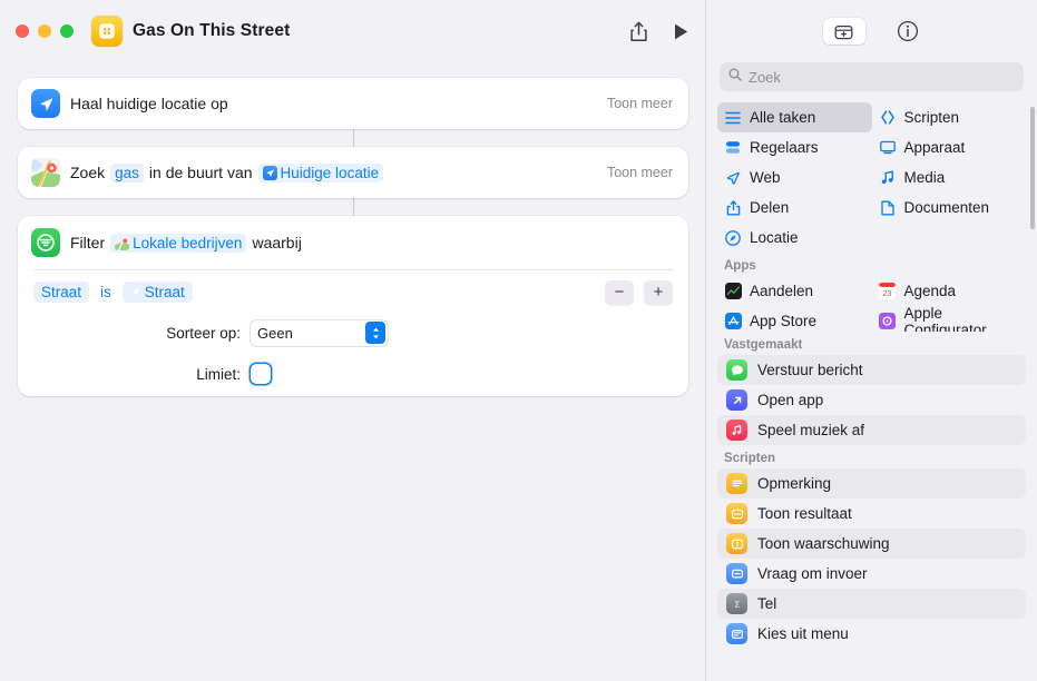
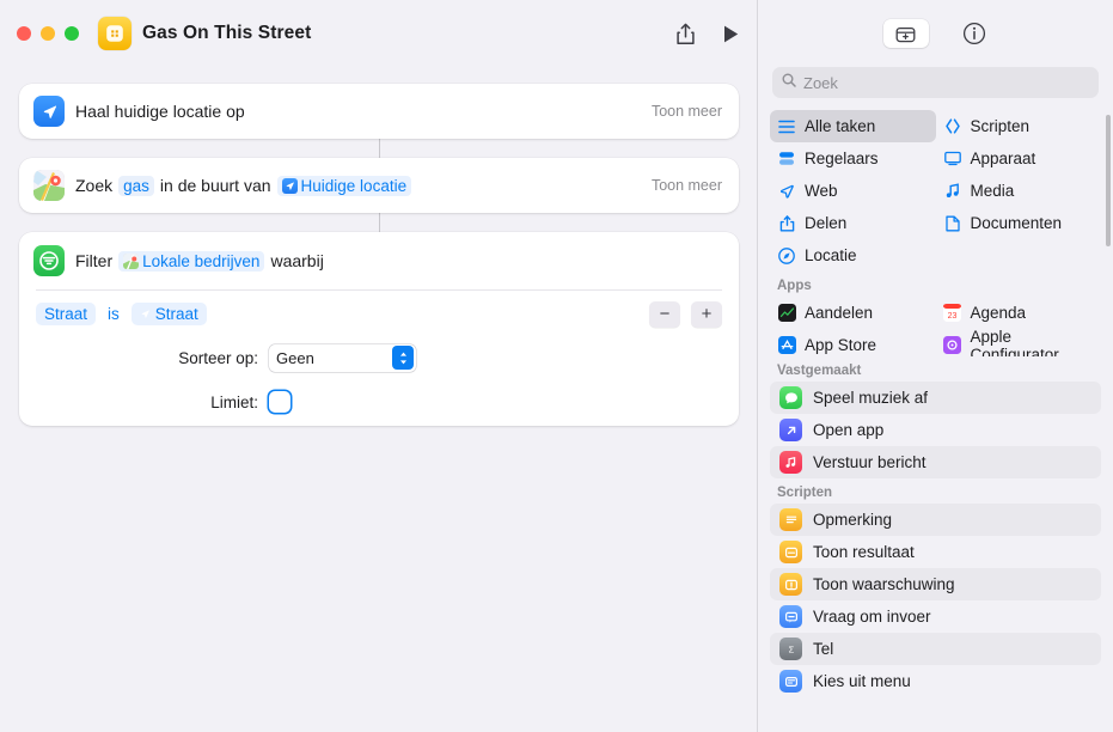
  Gas On This Street
  Haal huidige locatie op
  Toon meer
  Zoek
  gas
  in de buurt van
  Huidige locatie
  Toon meer
  Filter
  Lokale bedrijven
  waarbij
  Straat
  is
  Straat
  −
  +
  Sorteer op:
  Geen
  Limiet:
  Zoek
  Alle taken
  Scripten
  Regelaars
  Apparaat
  Web
  Media
  Delen
  Documenten
  Locatie
  Apps
  Aandelen
  Agenda
  App Store
  Apple Configurator
  Vastgemaakt
- Verstuur bericht
+ Speel muziek af
  Open app
- Speel muziek af
+ Verstuur bericht
  Scripten
  Opmerking
  Toon resultaat
  Toon waarschuwing
  Vraag om invoer
  Σ
  Tel
  Kies uit menu
